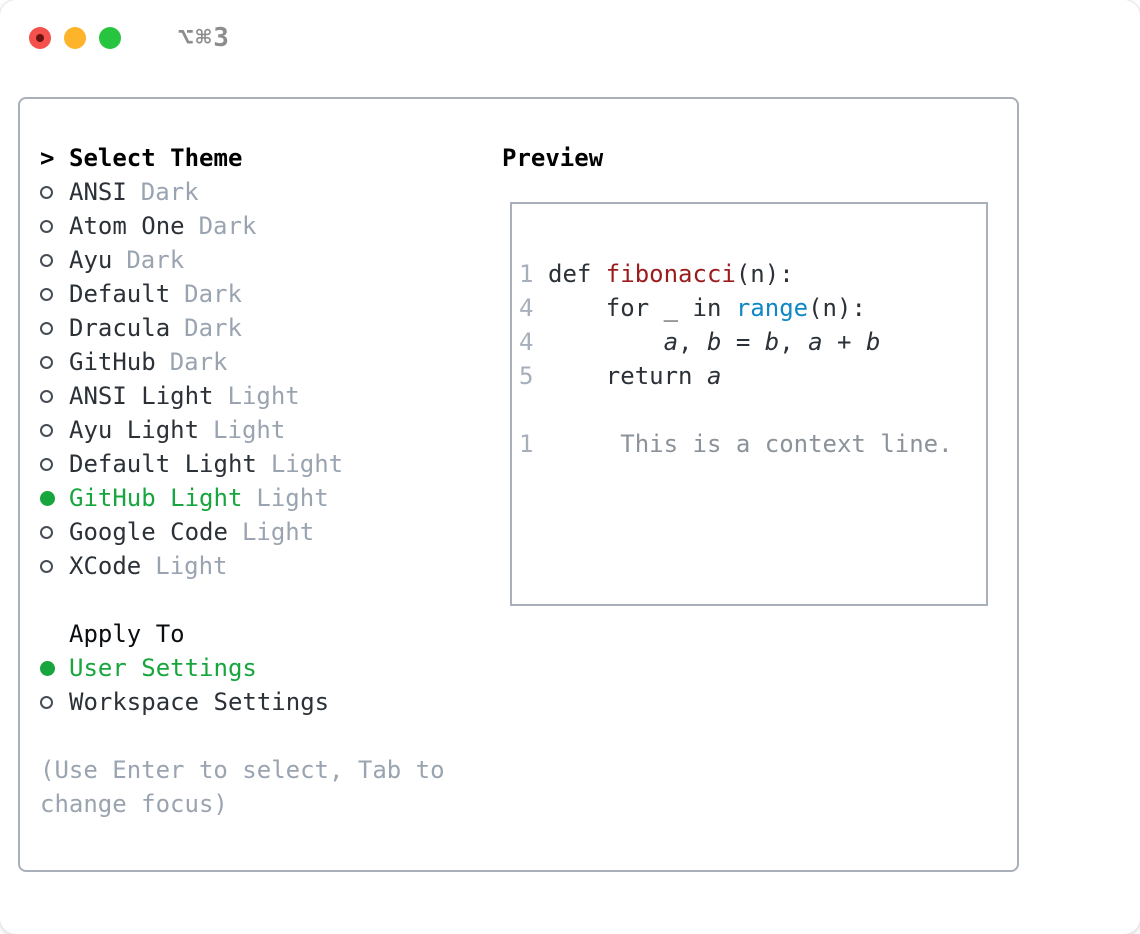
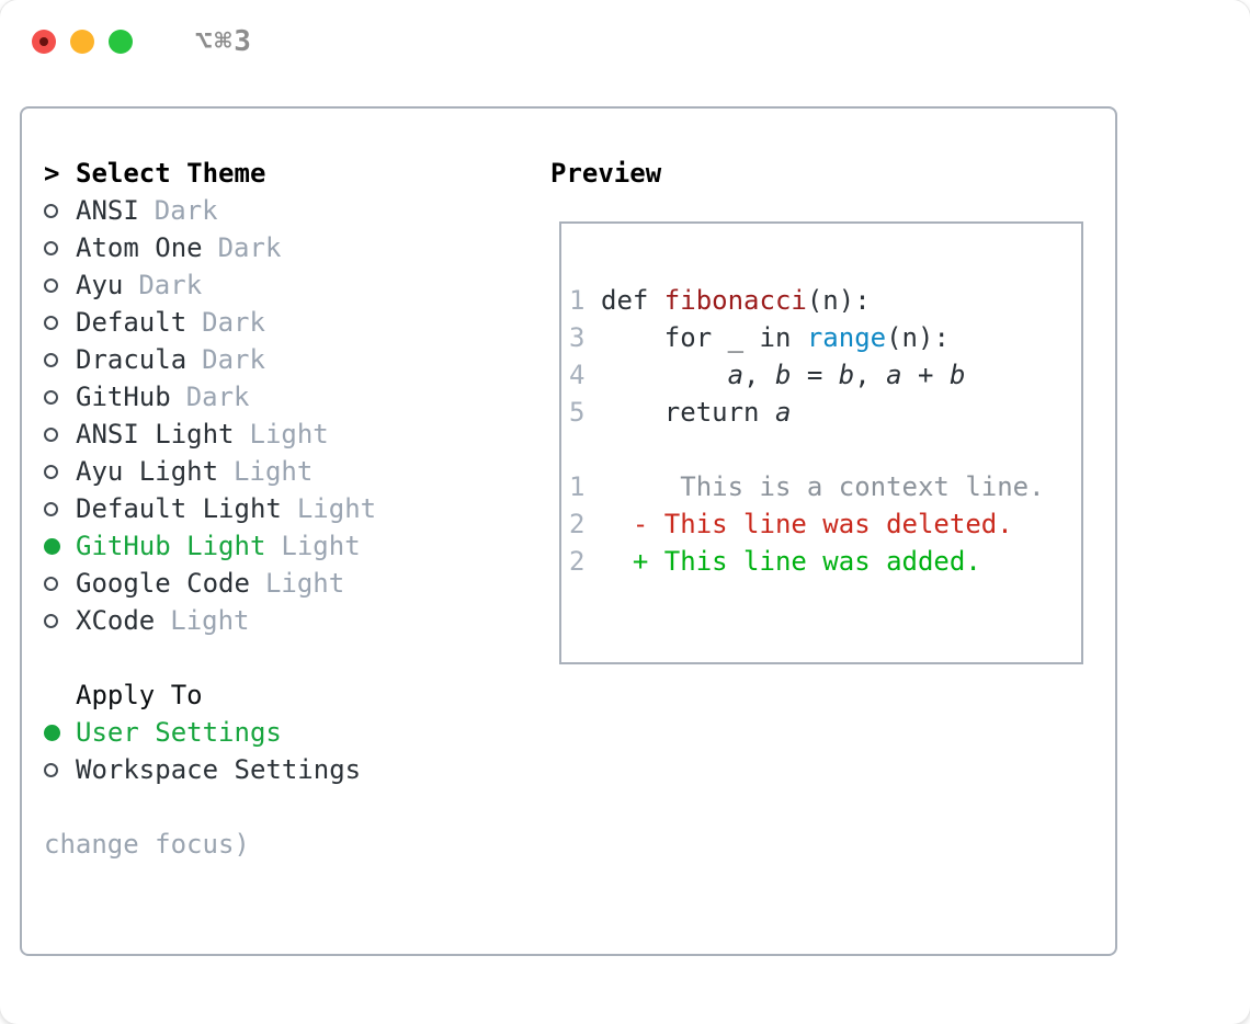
  ⌥⌘3
  >
  Select Theme
  ANSI
  Dark
  Atom One
  Dark
  Ayu
  Dark
  Default
  Dark
  Dracula
  Dark
  GitHub
  Dark
  ANSI Light
  Light
  Ayu Light
  Light
  Default Light
  Light
  GitHub Light
  Light
  Google Code
  Light
  XCode
  Light
  Apply To
  User Settings
  Workspace Settings
- (Use Enter to select, Tab to
  change focus)
  Preview
  1 def fibonacci(n):
- 4 for _ in range(n):
+ 3 for _ in range(n):
  4 a, b = b, a + b
  5 return a
  1 This is a context line.
+ 2 - This line was deleted.
+ 2 + This line was added.
